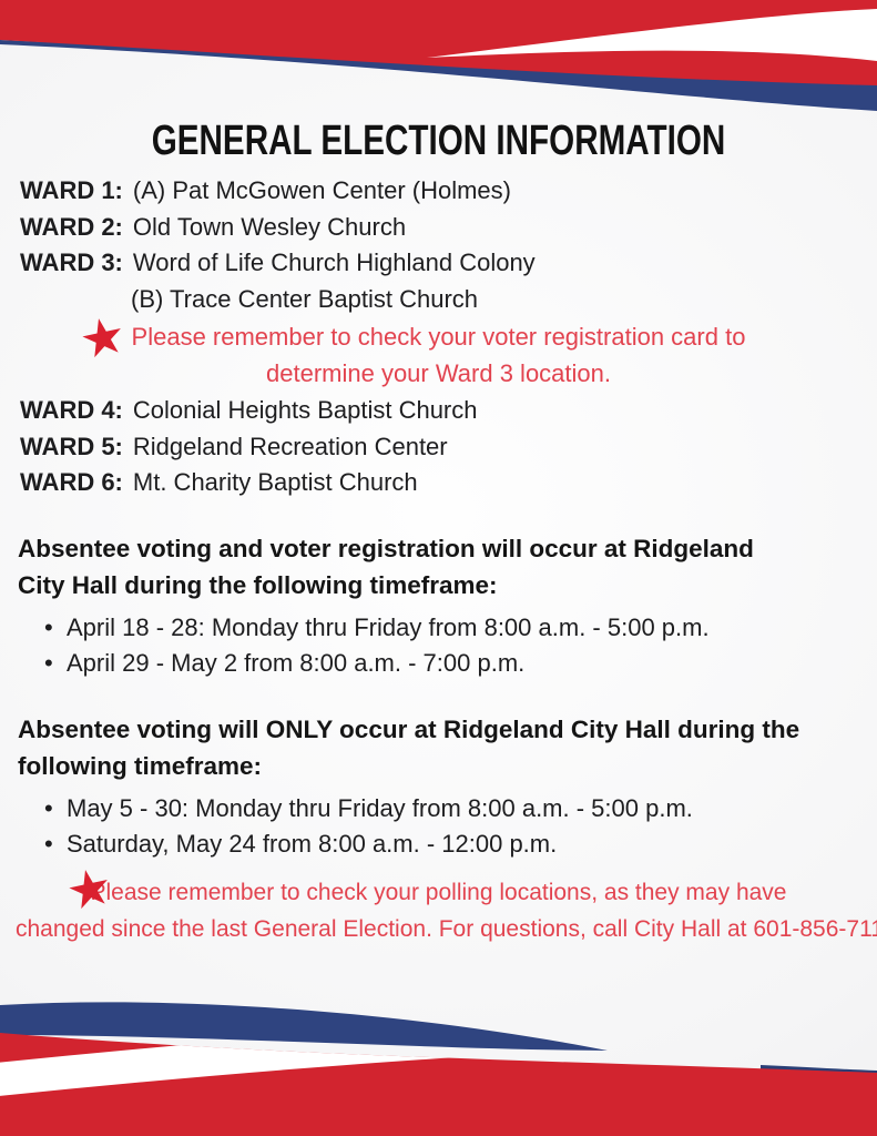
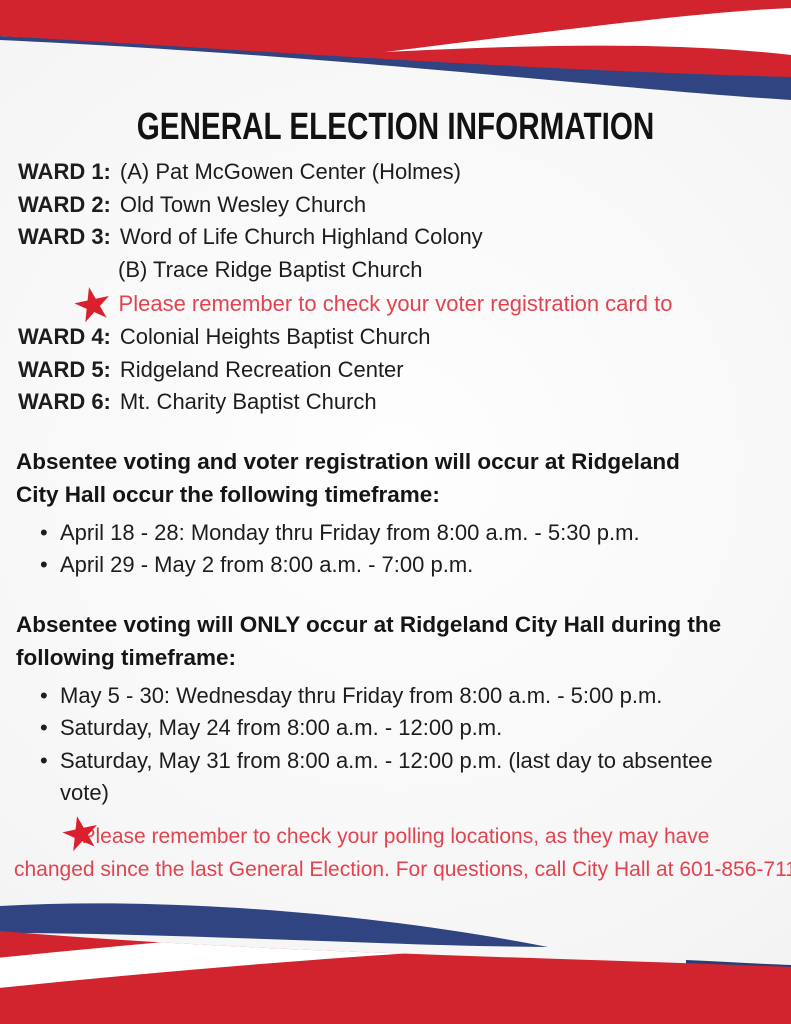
  GENERAL ELECTION INFORMATION
  WARD 1: (A) Pat McGowen Center (Holmes)
  WARD 2: Old Town Wesley Church
  WARD 3: Word of Life Church Highland Colony
- (B) Trace Center Baptist Church
+ (B) Trace Ridge Baptist Church
  Please remember to check your voter registration card to
- determine your Ward 3 location.
  WARD 4: Colonial Heights Baptist Church
  WARD 5: Ridgeland Recreation Center
  WARD 6: Mt. Charity Baptist Church
- Absentee voting and voter registration will occur at Ridgeland City Hall during the following timeframe:
+ Absentee voting and voter registration will occur at Ridgeland City Hall occur the following timeframe:
- April 18 - 28: Monday thru Friday from 8:00 a.m. - 5:00 p.m.
+ April 18 - 28: Monday thru Friday from 8:00 a.m. - 5:30 p.m.
  April 29 - May 2 from 8:00 a.m. - 7:00 p.m.
  Absentee voting will ONLY occur at Ridgeland City Hall during the following timeframe:
- May 5 - 30: Monday thru Friday from 8:00 a.m. - 5:00 p.m.
+ May 5 - 30: Wednesday thru Friday from 8:00 a.m. - 5:00 p.m.
  Saturday, May 24 from 8:00 a.m. - 12:00 p.m.
+ Saturday, May 31 from 8:00 a.m. - 12:00 p.m. (last day to absentee vote)
  Please remember to check your polling locations, as they may have
  changed since the last General Election. For questions, call City Hall at 601-856-71
